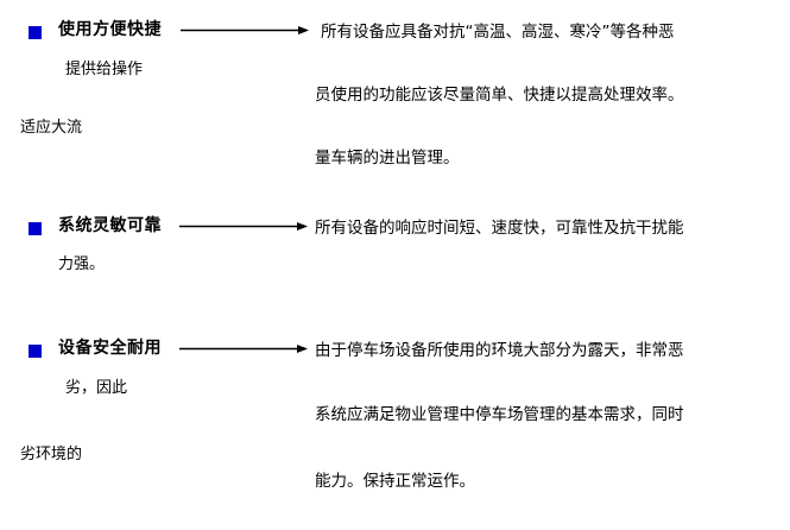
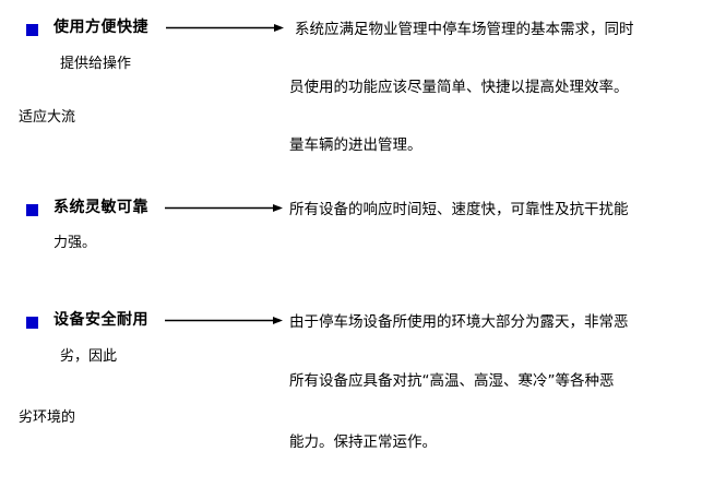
  使用方便快捷
  提供给操作
  适应大流
- 所有设备应具备对抗“高温、高湿、寒冷”等各种恶
+ 系统应满足物业管理中停车场管理的基本需求，同时
  员使用的功能应该尽量简单、快捷以提高处理效率。
  量车辆的进出管理。
  系统灵敏可靠
  力强。
  所有设备的响应时间短、速度快，可靠性及抗干扰能
  设备安全耐用
  劣，因此
  劣环境的
  由于停车场设备所使用的环境大部分为露天，非常恶
- 系统应满足物业管理中停车场管理的基本需求，同时
+ 所有设备应具备对抗“高温、高湿、寒冷”等各种恶
  能力。保持正常运作。
